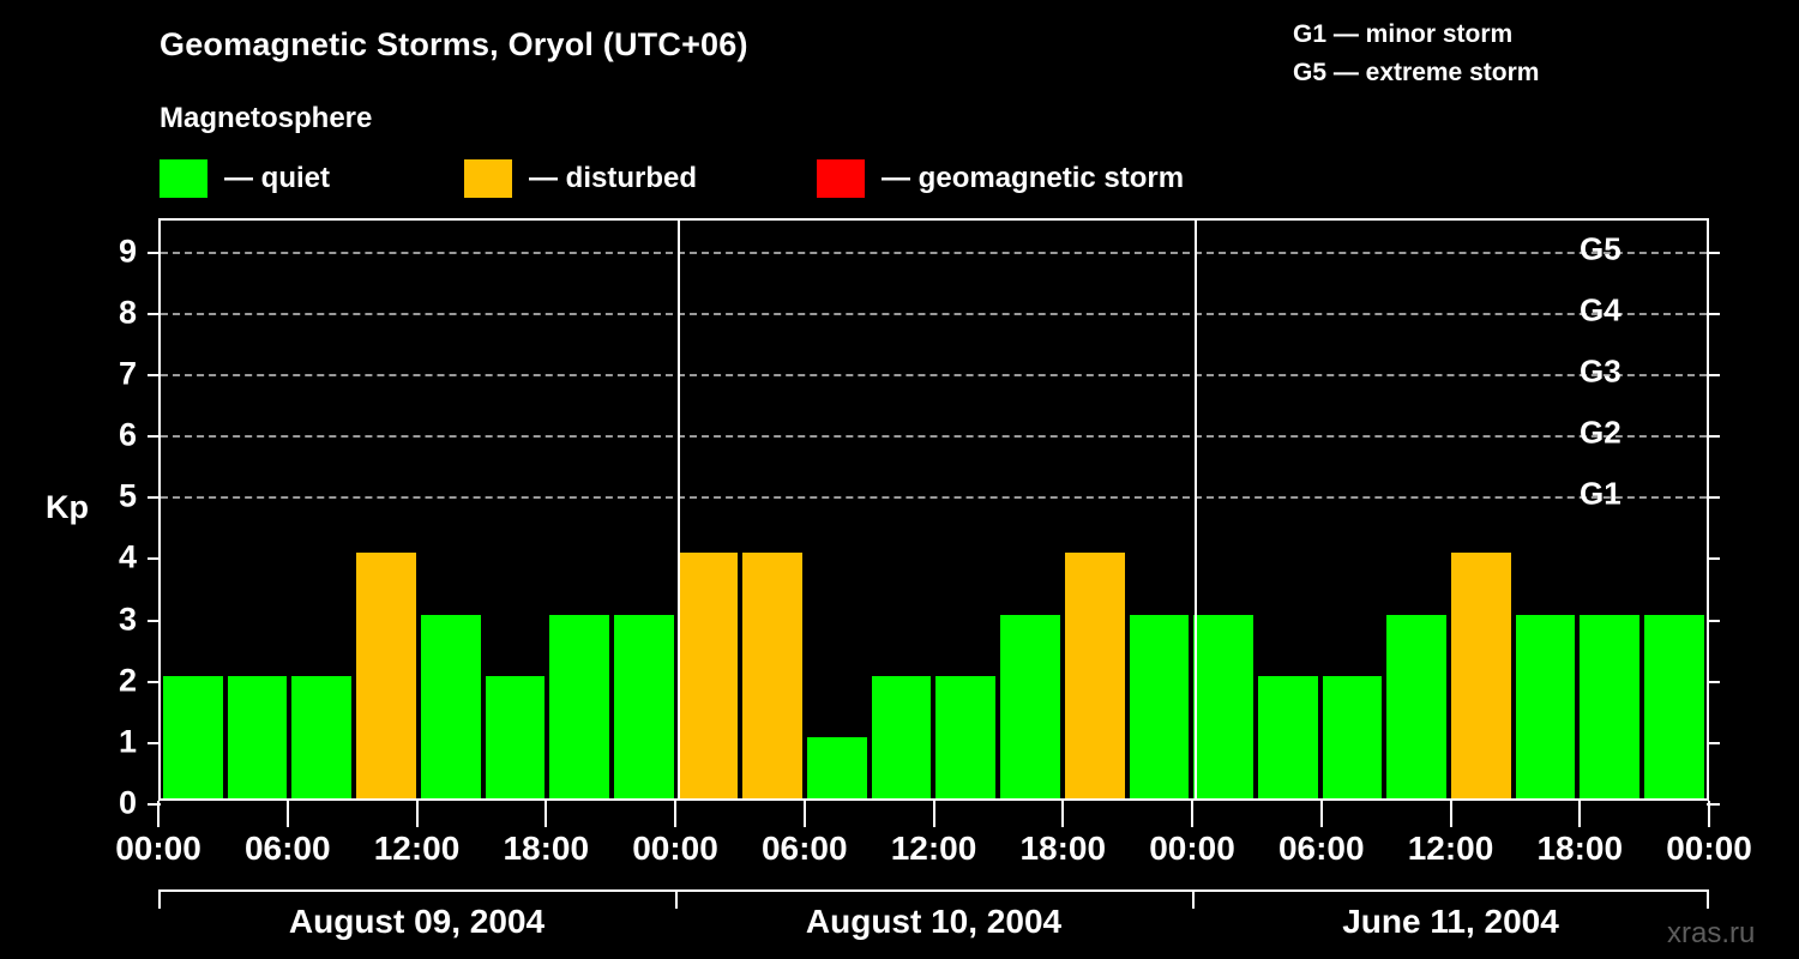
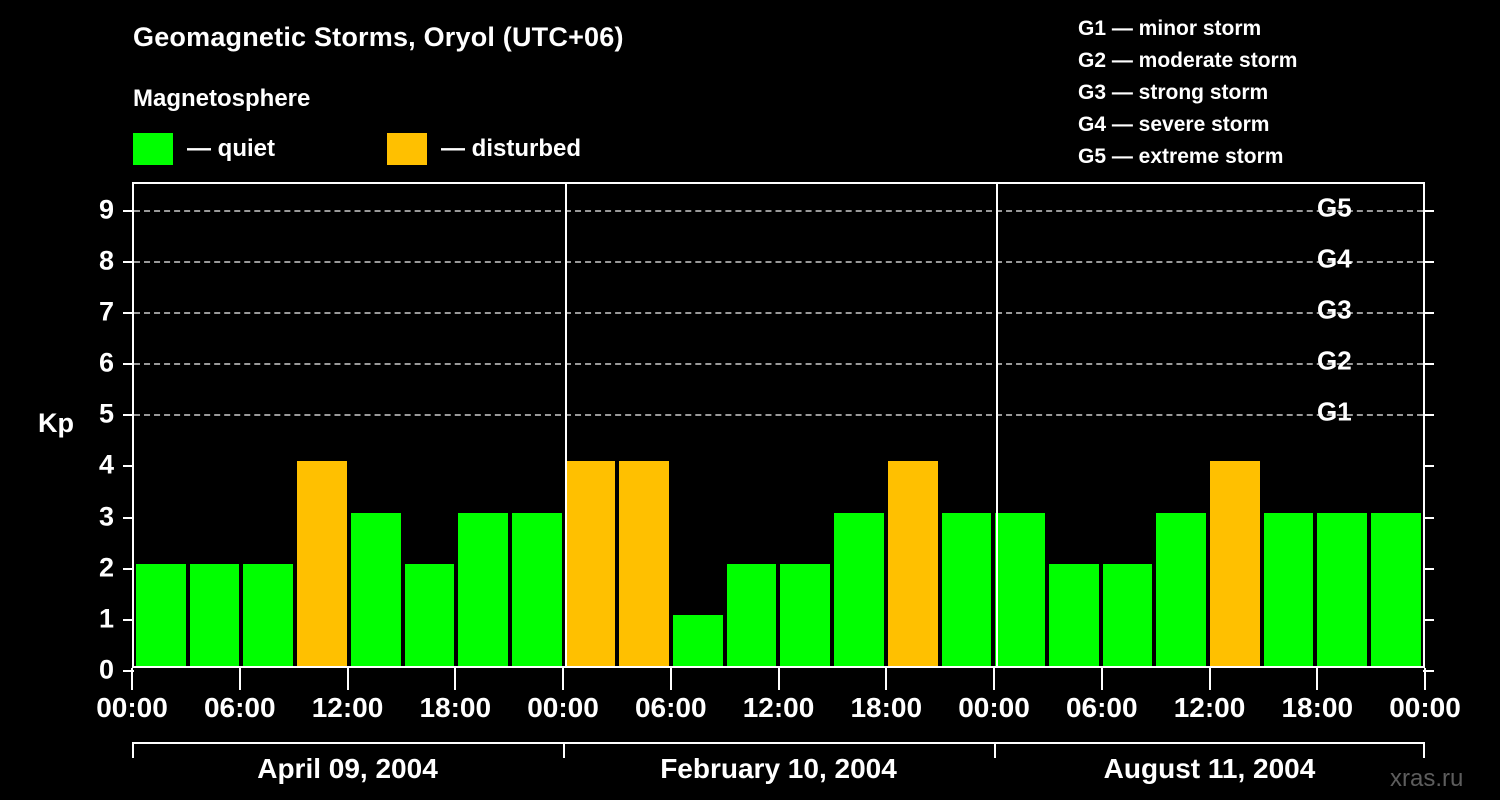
  Geomagnetic Storms, Oryol (UTC+06)
  Magnetosphere
  — quiet
  — disturbed
- — geomagnetic storm
  G1 — minor storm
+ G2 — moderate storm
+ G3 — strong storm
+ G4 — severe storm
  G5 — extreme storm
  Kp
  0
  1
  2
  3
  4
  5
  6
  7
  8
  9
  xras.ru
  G1
  G2
  G3
  G4
  G5
  00:00
  06:00
  12:00
  18:00
  00:00
  06:00
  12:00
  18:00
  00:00
  06:00
  12:00
  18:00
  00:00
- August 09, 2004
+ April 09, 2004
- August 10, 2004
+ February 10, 2004
- June 11, 2004
+ August 11, 2004
